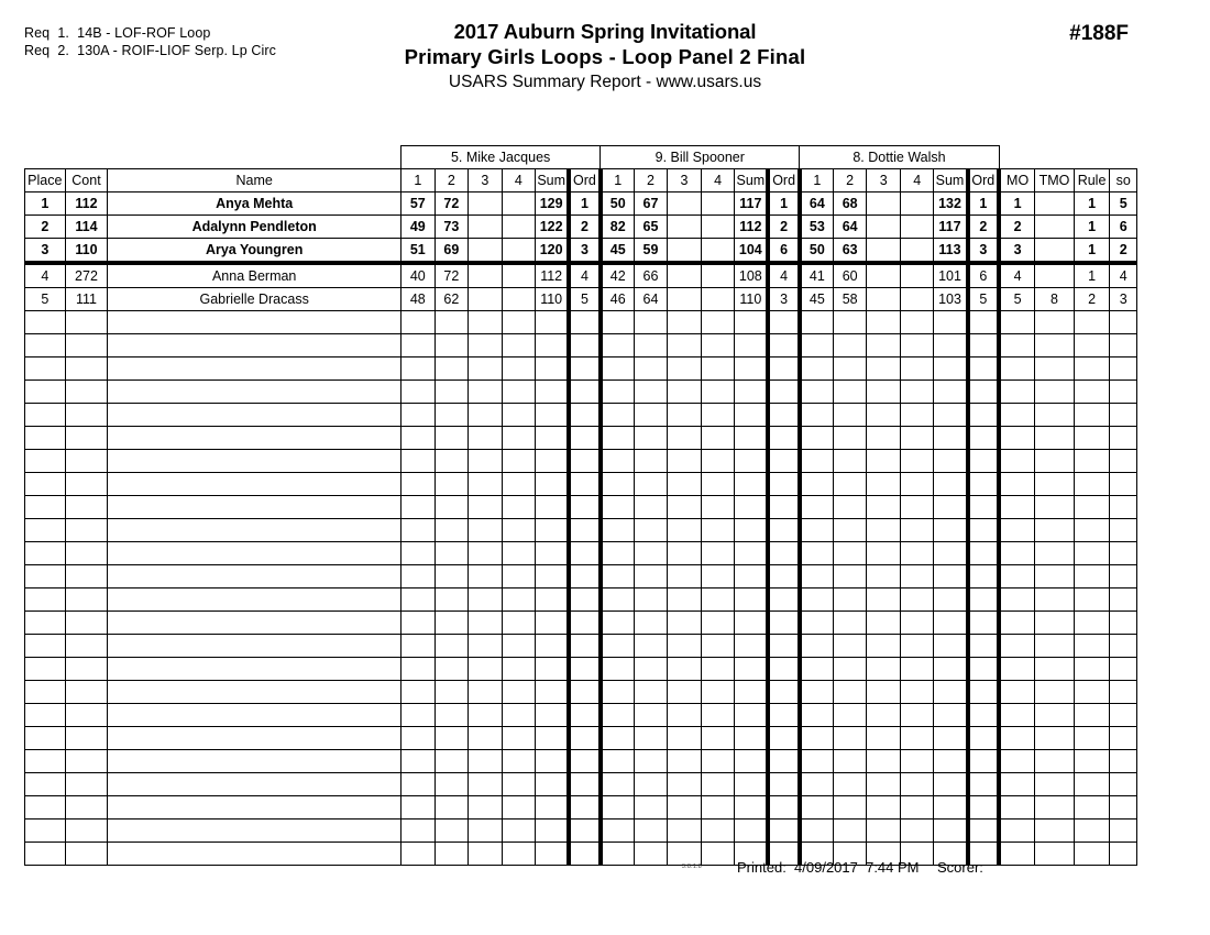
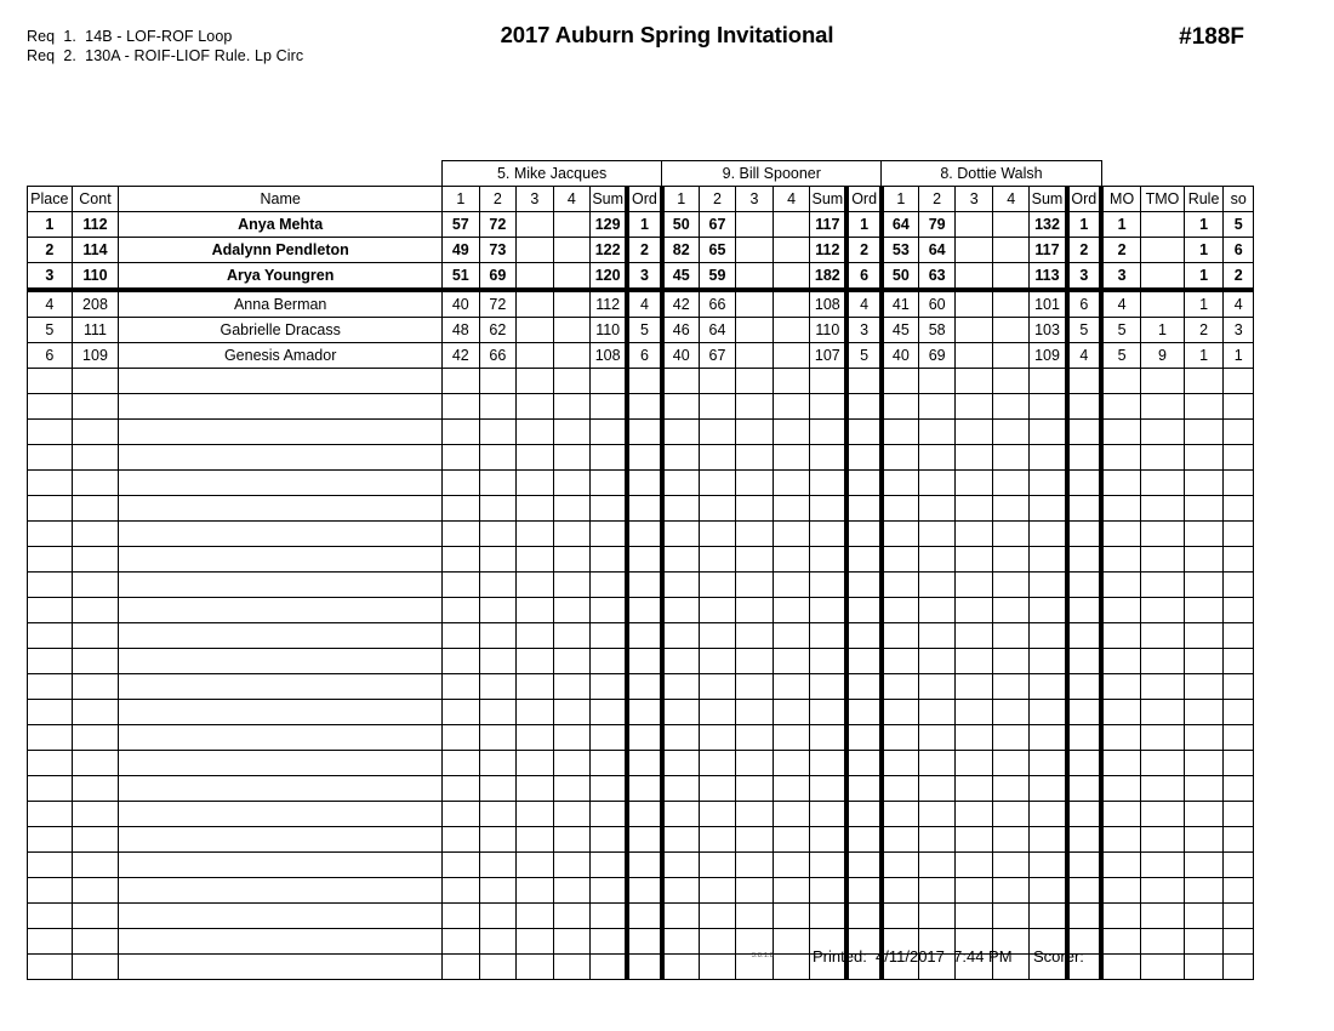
  Req 1. 14B - LOF-ROF Loop
- Req 2. 130A - ROIF-LIOF Serp. Lp Circ
+ Req 2. 130A - ROIF-LIOF Rule. Lp Circ
  2017 Auburn Spring Invitational
- Primary Girls Loops - Loop Panel 2 Final
- USARS Summary Report - www.usars.us
  #188F
  			5. Mike Jacques	9. Bill Spooner	8. Dottie Walsh
  Place	Cont	Name	1	2	3	4	Sum	Ord	1	2	3	4	Sum	Ord	1	2	3	4	Sum	Ord	MO	TMO	Rule	so
- 1	112	Anya Mehta	57	72			129	1	50	67			117	1	64	68			132	1	1		1	5
+ 1	112	Anya Mehta	57	72			129	1	50	67			117	1	64	79			132	1	1		1	5
  2	114	Adalynn Pendleton	49	73			122	2	82	65			112	2	53	64			117	2	2		1	6
- 3	110	Arya Youngren	51	69			120	3	45	59			104	6	50	63			113	3	3		1	2
+ 3	110	Arya Youngren	51	69			120	3	45	59			182	6	50	63			113	3	3		1	2
- 4	272	Anna Berman	40	72			112	4	42	66			108	4	41	60			101	6	4		1	4
+ 4	208	Anna Berman	40	72			112	4	42	66			108	4	41	60			101	6	4		1	4
- 5	111	Gabrielle Dracass	48	62			110	5	46	64			110	3	45	58			103	5	5	8	2	3
+ 5	111	Gabrielle Dracass	48	62			110	5	46	64			110	3	45	58			103	5	5	1	2	3
+ 6	109	Genesis Amador	42	66			108	6	40	67			107	5	40	69			109	4	5	9	1	1
- Printed: 4/09/2017 7:44 PM
+ Printed: 4/11/2017 7:44 PM
  Scorer:
